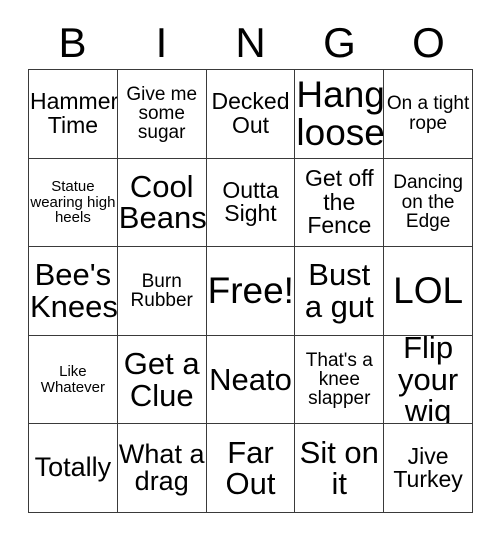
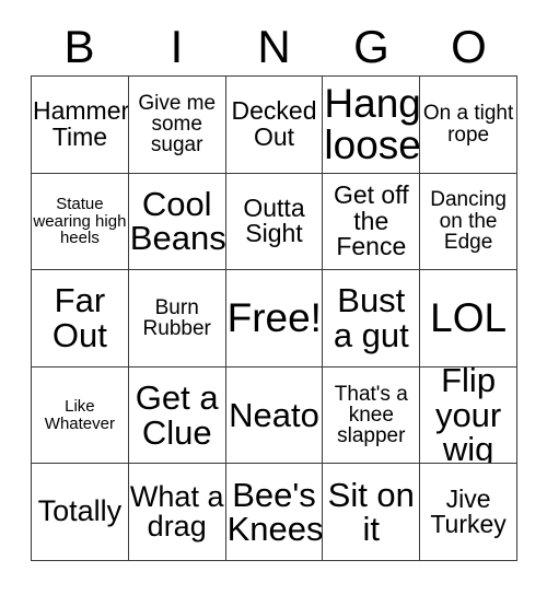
  B
  I
  N
  G
  O
  Hammer Time
  Give me some sugar
  Decked Out
  Hang loose
  On a tight rope
  Statue wearing high heels
  Cool Beans
  Outta Sight
  Get off the Fence
  Dancing on the Edge
- Bee's Knees
+ Far Out
  Burn Rubber
  Free!
  Bust a gut
  LOL
  Like Whatever
  Get a Clue
  Neato
  That's a knee slapper
  Flip your wig
  Totally
  What a drag
- Far Out
+ Bee's Knees
  Sit on it
  Jive Turkey
